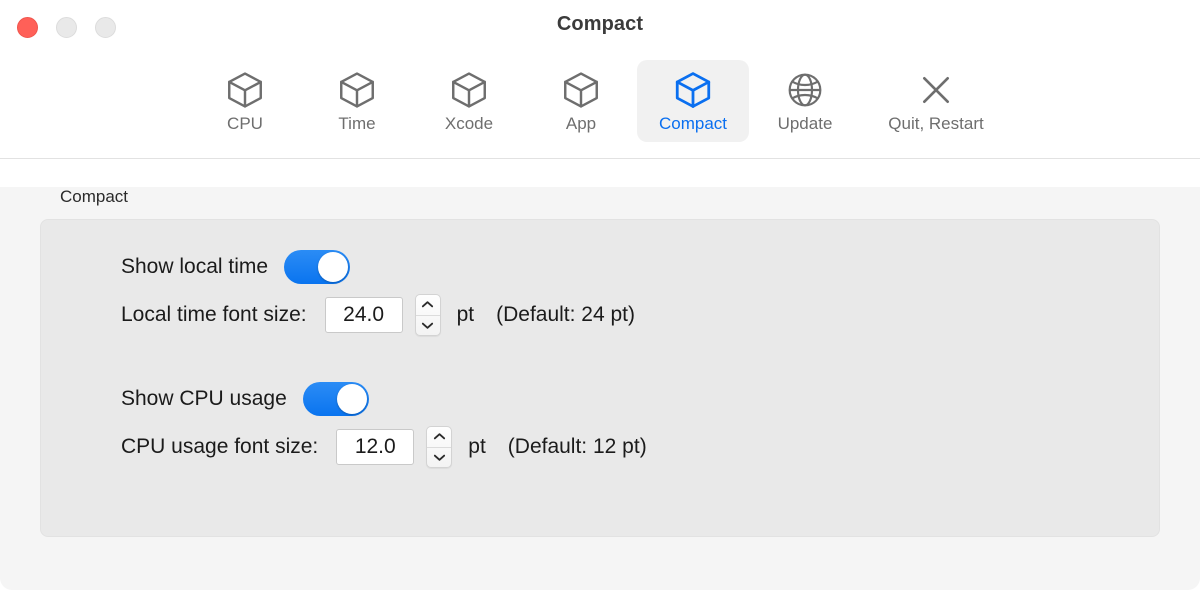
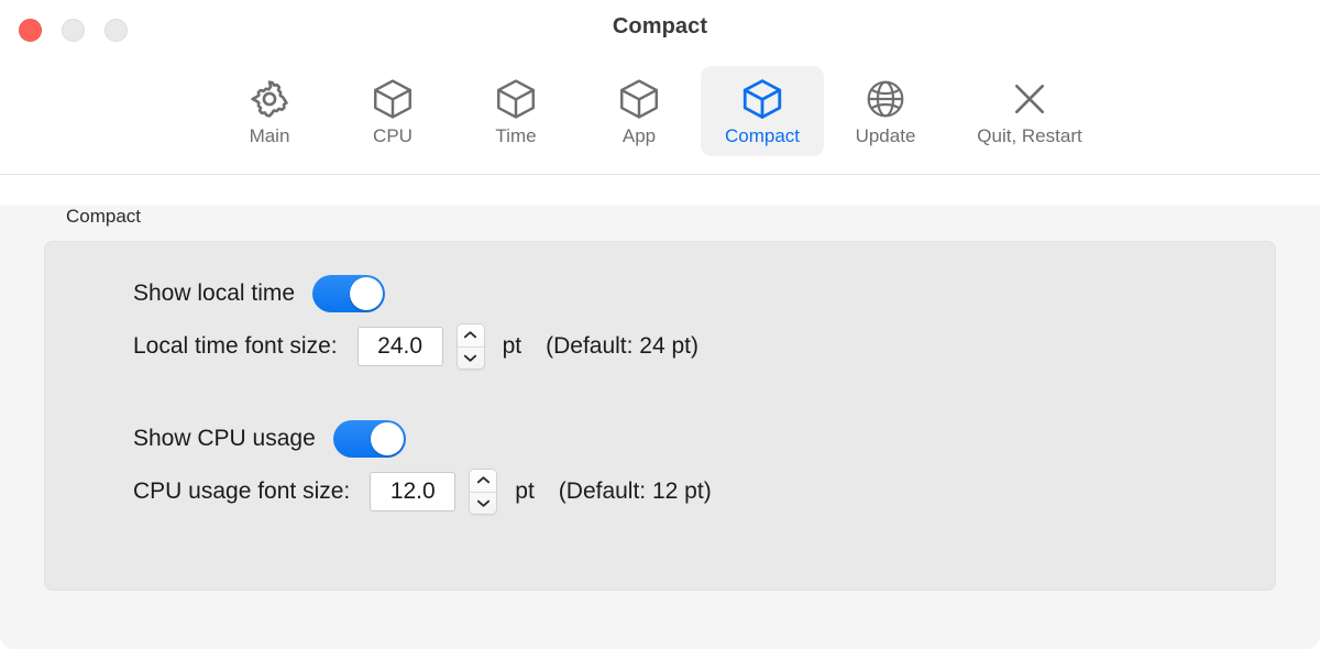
  Compact
+ Main
  CPU
  Time
- Xcode
  App
  Compact
  Update
  Quit, Restart
  Compact
  Show local time
  Local time font size:
  24.0
  pt
  (Default: 24 pt)
  Show CPU usage
  CPU usage font size:
  12.0
  pt
  (Default: 12 pt)
